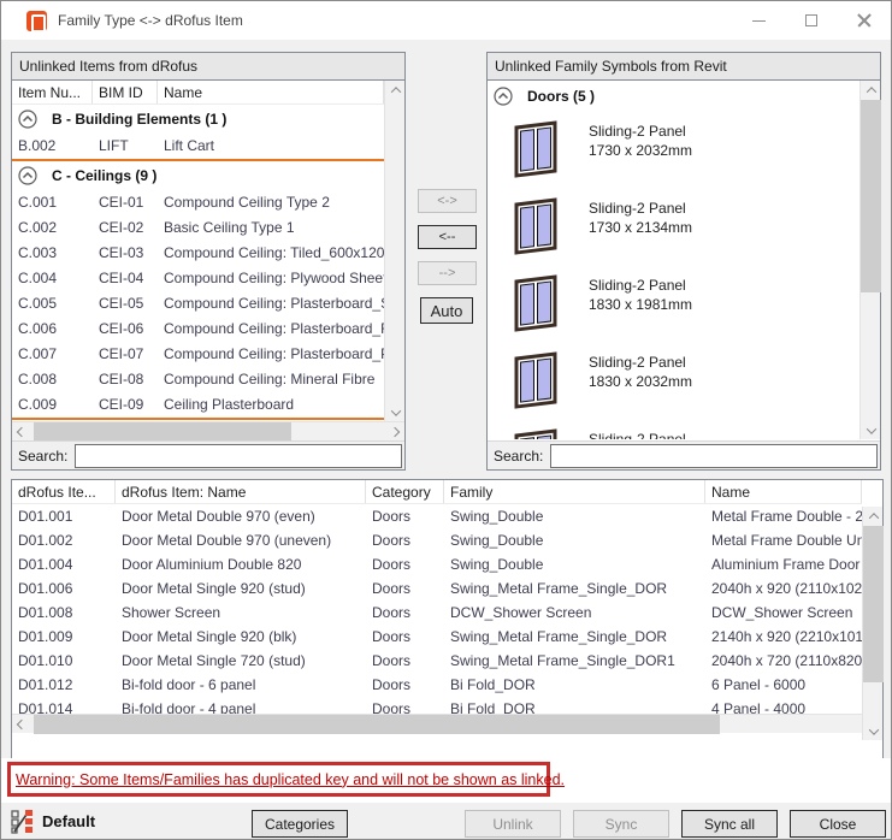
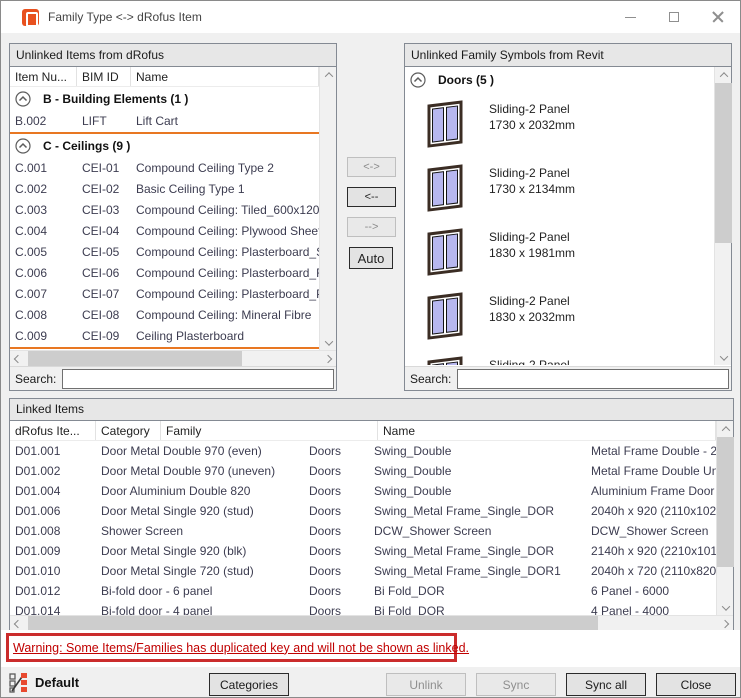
  Family Type <-> dRofus Item
  Unlinked Items from dRofus
  Item Nu...
  BIM ID
  Name
  B - Building Elements (1 )
  B.002
  LIFT
  Lift Cart
  C - Ceilings (9 )
  C.001
  CEI-01
  Compound Ceiling Type 2
  C.002
  CEI-02
  Basic Ceiling Type 1
  C.003
  CEI-03
  Compound Ceiling: Tiled_600x120
  C.004
  CEI-04
  Compound Ceiling: Plywood Shee
  C.005
  CEI-05
  Compound Ceiling: Plasterboard_
  C.006
  CEI-06
  Compound Ceiling: Plasterboard_
  C.007
  CEI-07
  Compound Ceiling: Plasterboard_
  C.008
  CEI-08
  Compound Ceiling: Mineral Fibre
  C.009
  CEI-09
  Ceiling Plasterboard
  Search:
  <->
  <--
  -->
  Auto
  Unlinked Family Symbols from Revit
  Doors (5 )
  Sliding-2 Panel
  1730 x 2032mm
  Sliding-2 Panel
  1730 x 2134mm
  Sliding-2 Panel
  1830 x 1981mm
  Sliding-2 Panel
  1830 x 2032mm
  Search:
+ Linked Items
  dRofus Ite...
- dRofus Item: Name
  Category
  Family
  Name
  D01.001
  Door Metal Double 970 (even)
  Doors
  Swing_Double
  Metal Frame Double - 2
  D01.002
  Door Metal Double 970 (uneven)
  Doors
  Swing_Double
  Metal Frame Double U
  D01.004
  Door Aluminium Double 820
  Doors
  Swing_Double
  Aluminium Frame Door
  D01.006
  Door Metal Single 920 (stud)
  Doors
  Swing_Metal Frame_Single_DOR
  2040h x 920 (2110x102
  D01.008
  Shower Screen
  Doors
  DCW_Shower Screen
  DCW_Shower Screen
  D01.009
  Door Metal Single 920 (blk)
  Doors
  Swing_Metal Frame_Single_DOR
  2140h x 920 (2210x101
  D01.010
  Door Metal Single 720 (stud)
  Doors
  Swing_Metal Frame_Single_DOR1
  2040h x 720 (2110x820
  D01.012
  Bi-fold door - 6 panel
  Doors
  Bi Fold_DOR
  6 Panel - 6000
  D01.014
  Bi-fold door - 4 panel
  Doors
  Bi Fold_DOR
  4 Panel - 4000
  Warning: Some Items/Families has duplicated key and will not be shown as linked.
  Default
  Categories
  Unlink
  Sync
  Sync all
  Close
